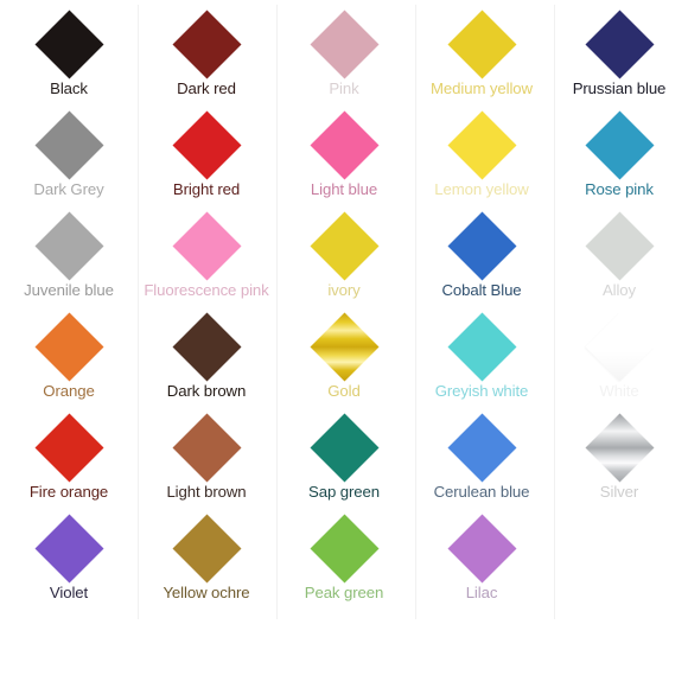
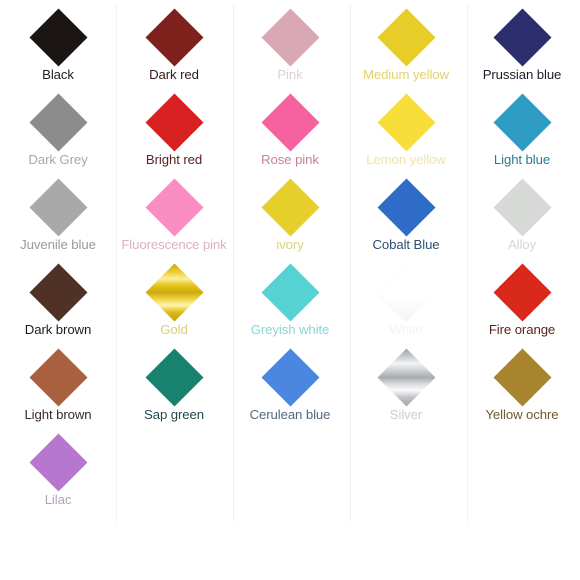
  Black
  Dark red
  Pink
  Medium yellow
  Prussian blue
  Dark Grey
  Bright red
- Light blue
+ Rose pink
  Lemon yellow
- Rose pink
+ Light blue
  Juvenile blue
  Fluorescence pink
  ivory
  Cobalt Blue
  Alloy
- Orange
  Dark brown
  Gold
  Greyish white
  Fire orange
  Light brown
  Sap green
  Cerulean blue
  Silver
- Violet
  Yellow ochre
- Peak green
  Lilac
